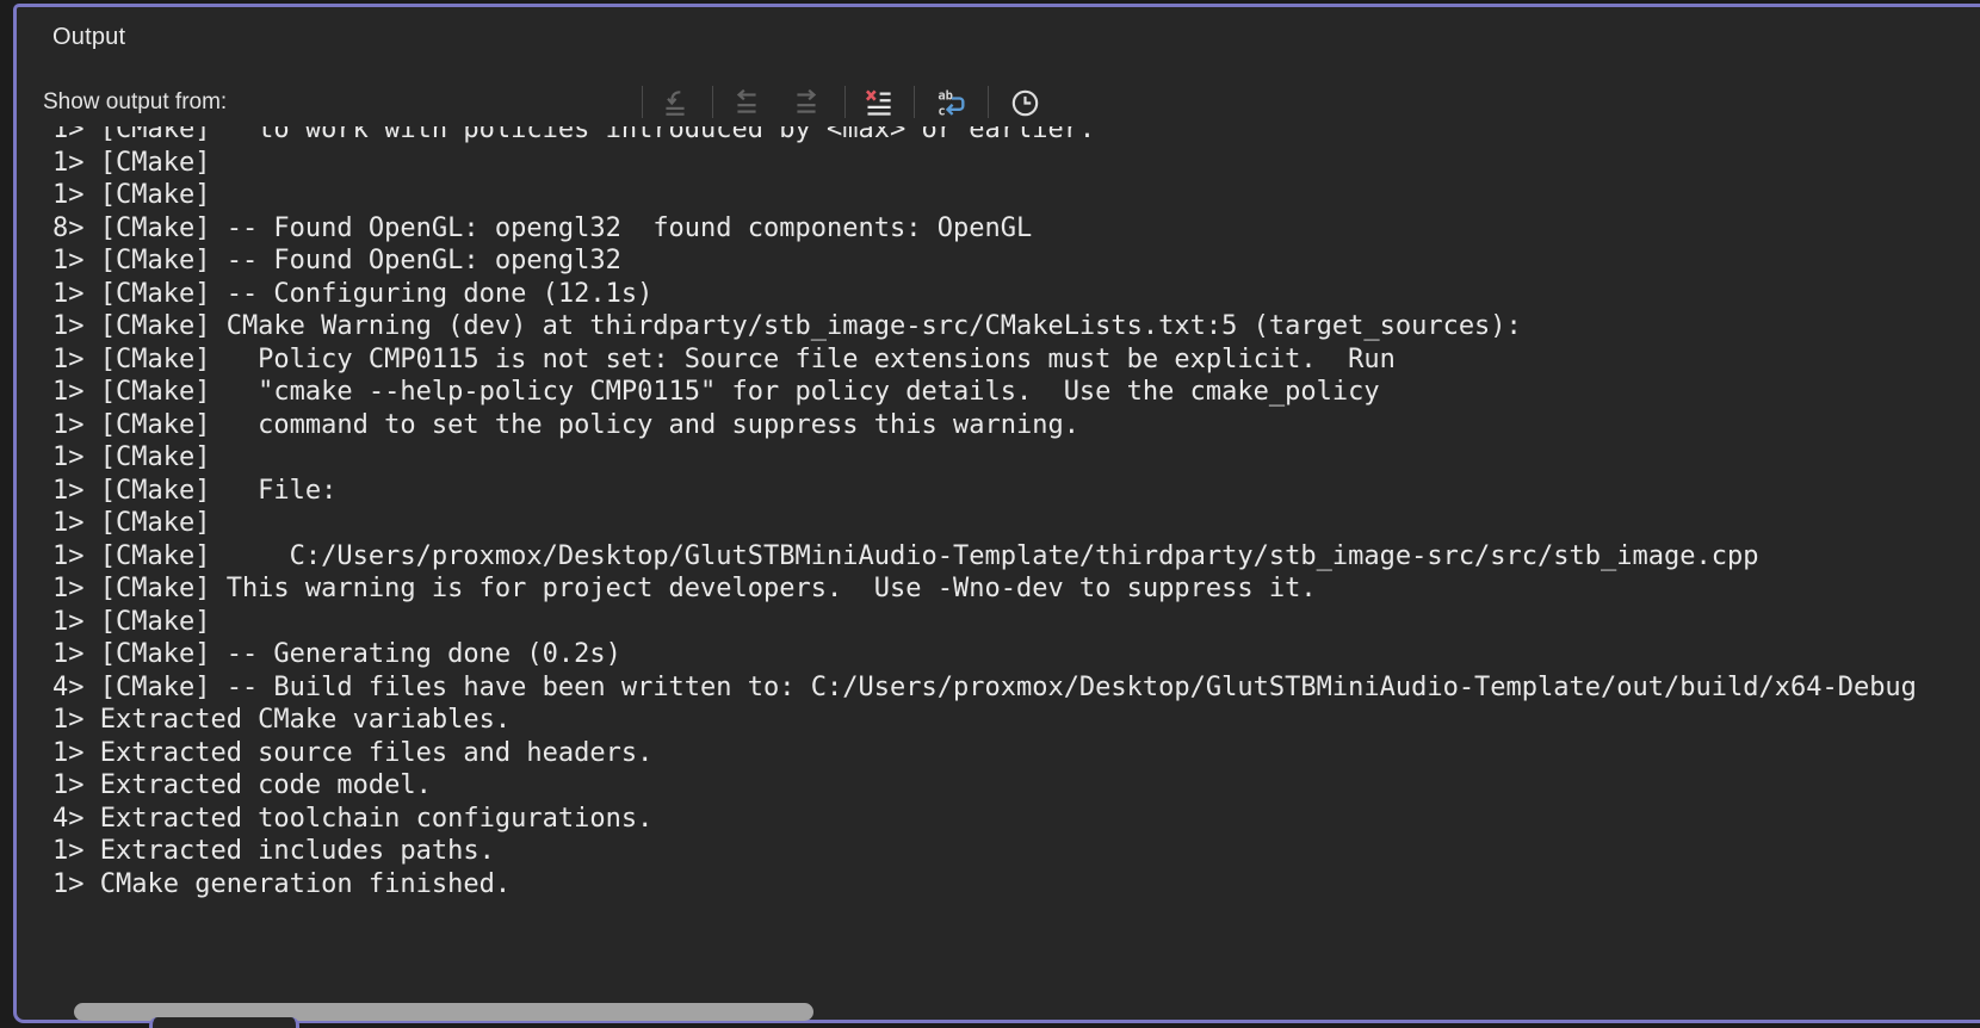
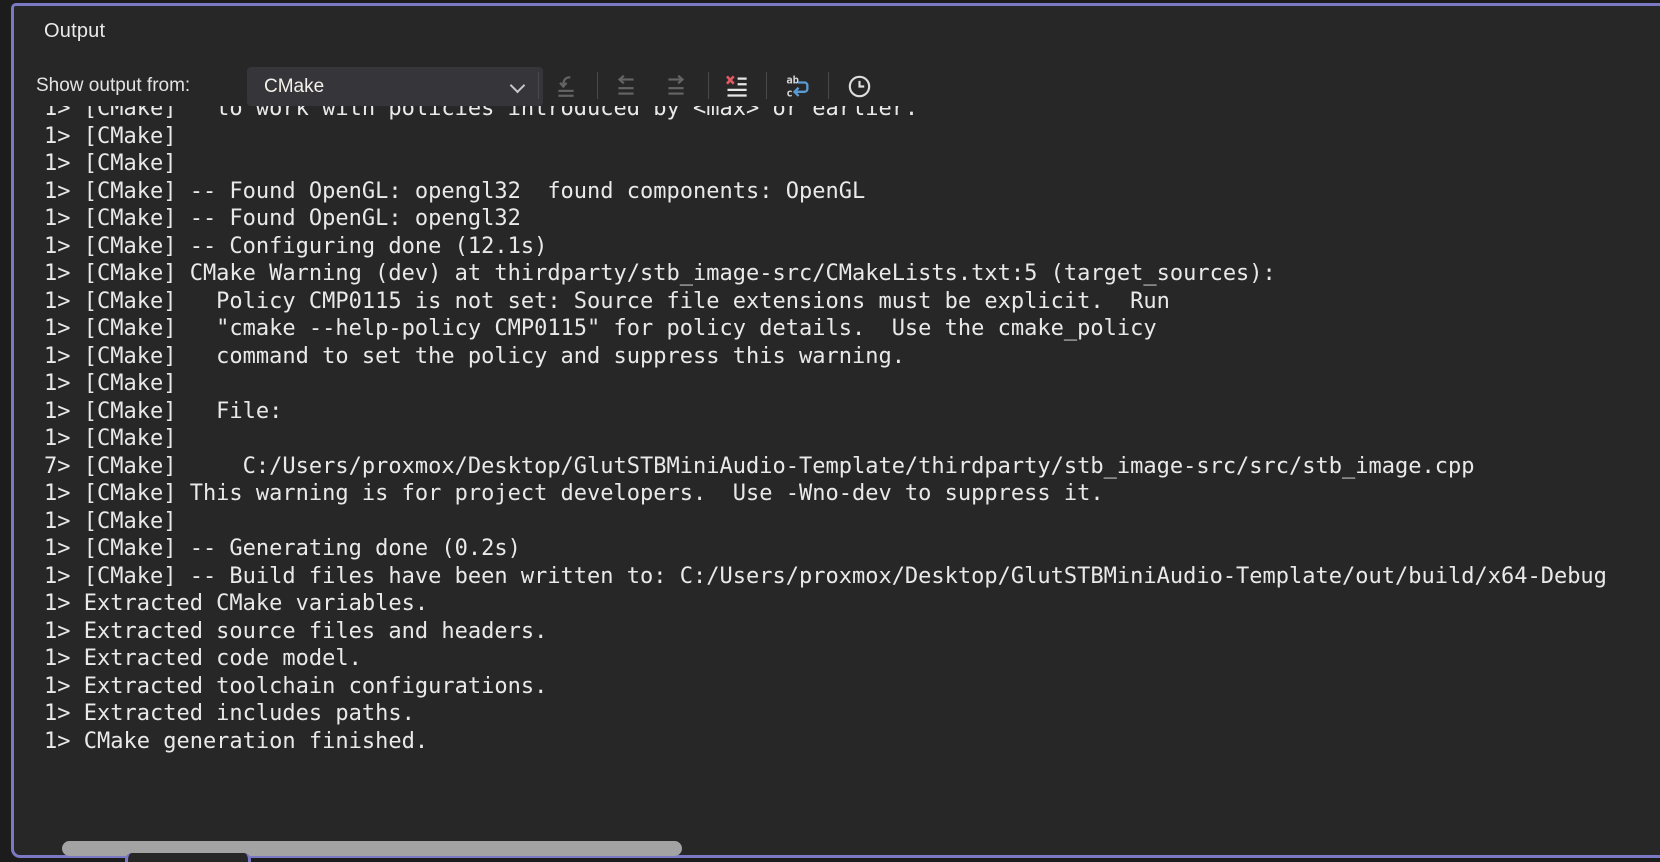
  Output
  Show output from:
+ CMake
  ab
  c
  1> [CMake] to work with policies introduced by <max> or earlier.
  1> [CMake]
  1> [CMake]
- 8> [CMake] -- Found OpenGL: opengl32 found components: OpenGL
+ 1> [CMake] -- Found OpenGL: opengl32 found components: OpenGL
  1> [CMake] -- Found OpenGL: opengl32
  1> [CMake] -- Configuring done (12.1s)
  1> [CMake] CMake Warning (dev) at thirdparty/stb_image-src/CMakeLists.txt:5 (target_sources):
  1> [CMake] Policy CMP0115 is not set: Source file extensions must be explicit. Run
  1> [CMake] "cmake --help-policy CMP0115" for policy details. Use the cmake_policy
  1> [CMake] command to set the policy and suppress this warning.
  1> [CMake]
  1> [CMake] File:
  1> [CMake]
- 1> [CMake] C:/Users/proxmox/Desktop/GlutSTBMiniAudio-Template/thirdparty/stb_image-src/src/stb_image.cpp
+ 7> [CMake] C:/Users/proxmox/Desktop/GlutSTBMiniAudio-Template/thirdparty/stb_image-src/src/stb_image.cpp
  1> [CMake] This warning is for project developers. Use -Wno-dev to suppress it.
  1> [CMake]
  1> [CMake] -- Generating done (0.2s)
- 4> [CMake] -- Build files have been written to: C:/Users/proxmox/Desktop/GlutSTBMiniAudio-Template/out/build/x64-Debug
+ 1> [CMake] -- Build files have been written to: C:/Users/proxmox/Desktop/GlutSTBMiniAudio-Template/out/build/x64-Debug
  1> Extracted CMake variables.
  1> Extracted source files and headers.
  1> Extracted code model.
- 4> Extracted toolchain configurations.
+ 1> Extracted toolchain configurations.
  1> Extracted includes paths.
  1> CMake generation finished.
